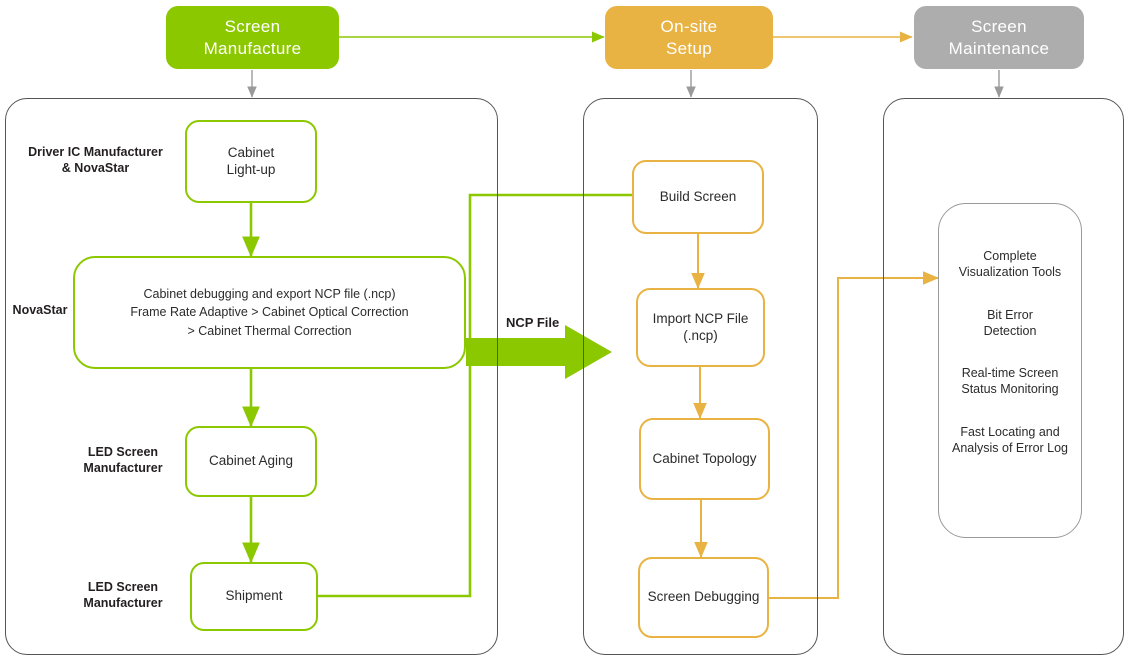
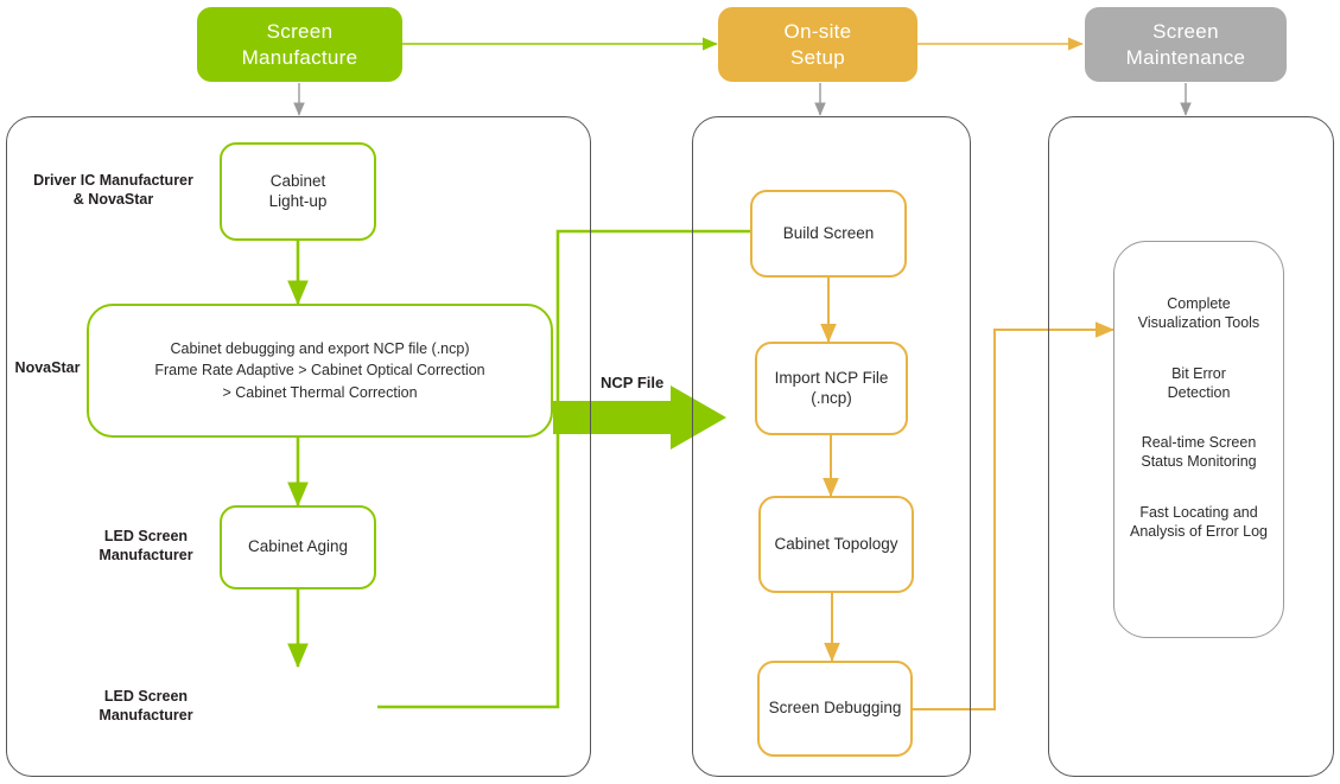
  Screen
  Manufacture
  On-site
  Setup
  Screen
  Maintenance
  Driver IC Manufacturer
  & NovaStar
  NovaStar
  LED Screen
  Manufacturer
  LED Screen
  Manufacturer
  Cabinet
  Light-up
  Cabinet debugging and export NCP file (.ncp)
  Frame Rate Adaptive > Cabinet Optical Correction
  > Cabinet Thermal Correction
  Cabinet Aging
- Shipment
  NCP File
  Build Screen
  Import NCP File
  (.ncp)
  Cabinet Topology
  Screen Debugging
  Complete
  Visualization Tools
  Bit Error
  Detection
  Real-time Screen
  Status Monitoring
  Fast Locating and
  Analysis of Error Log
